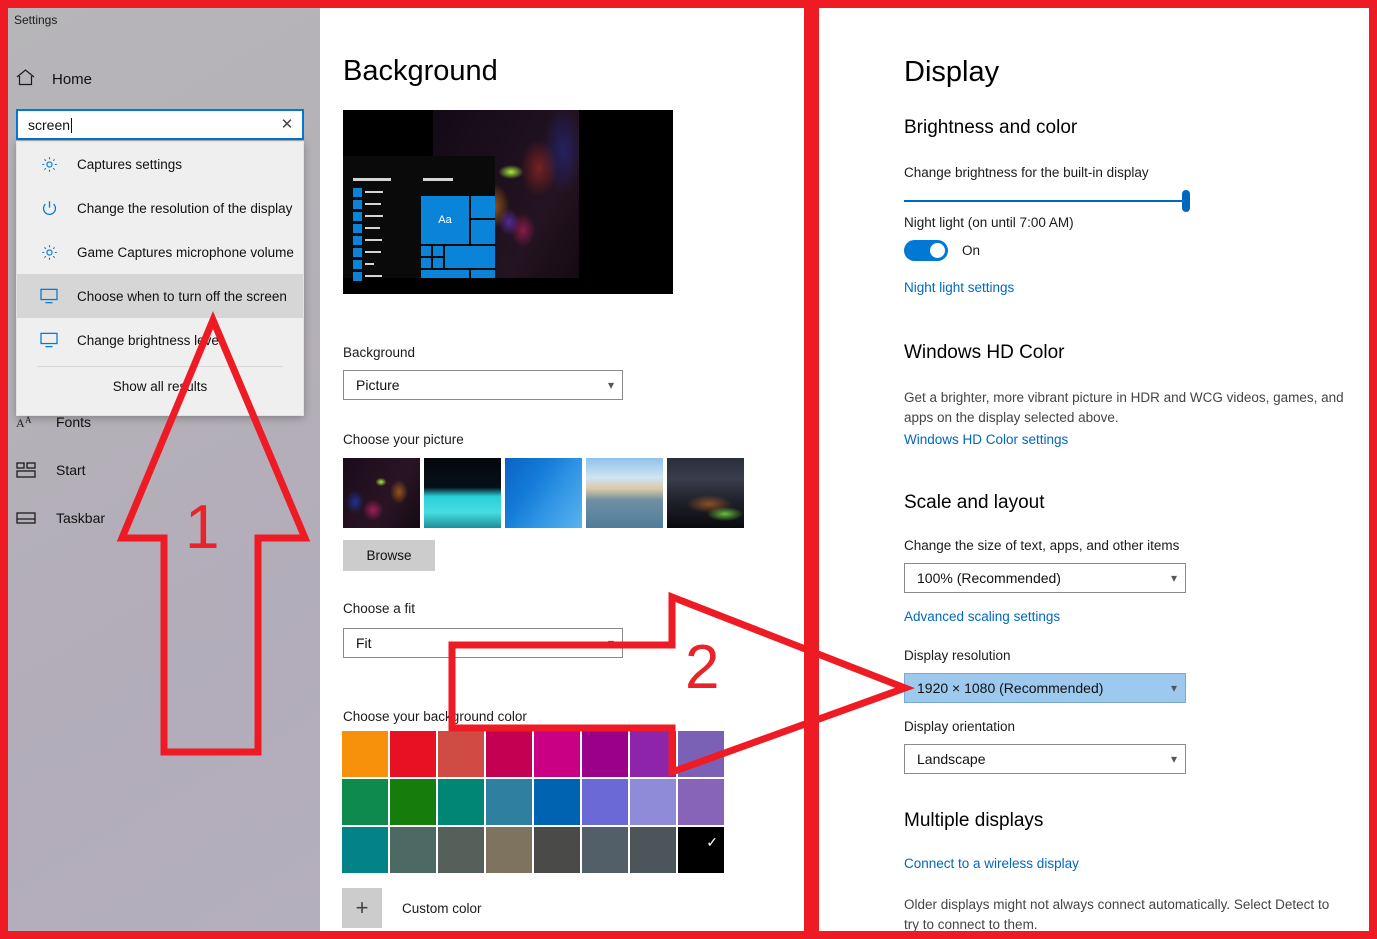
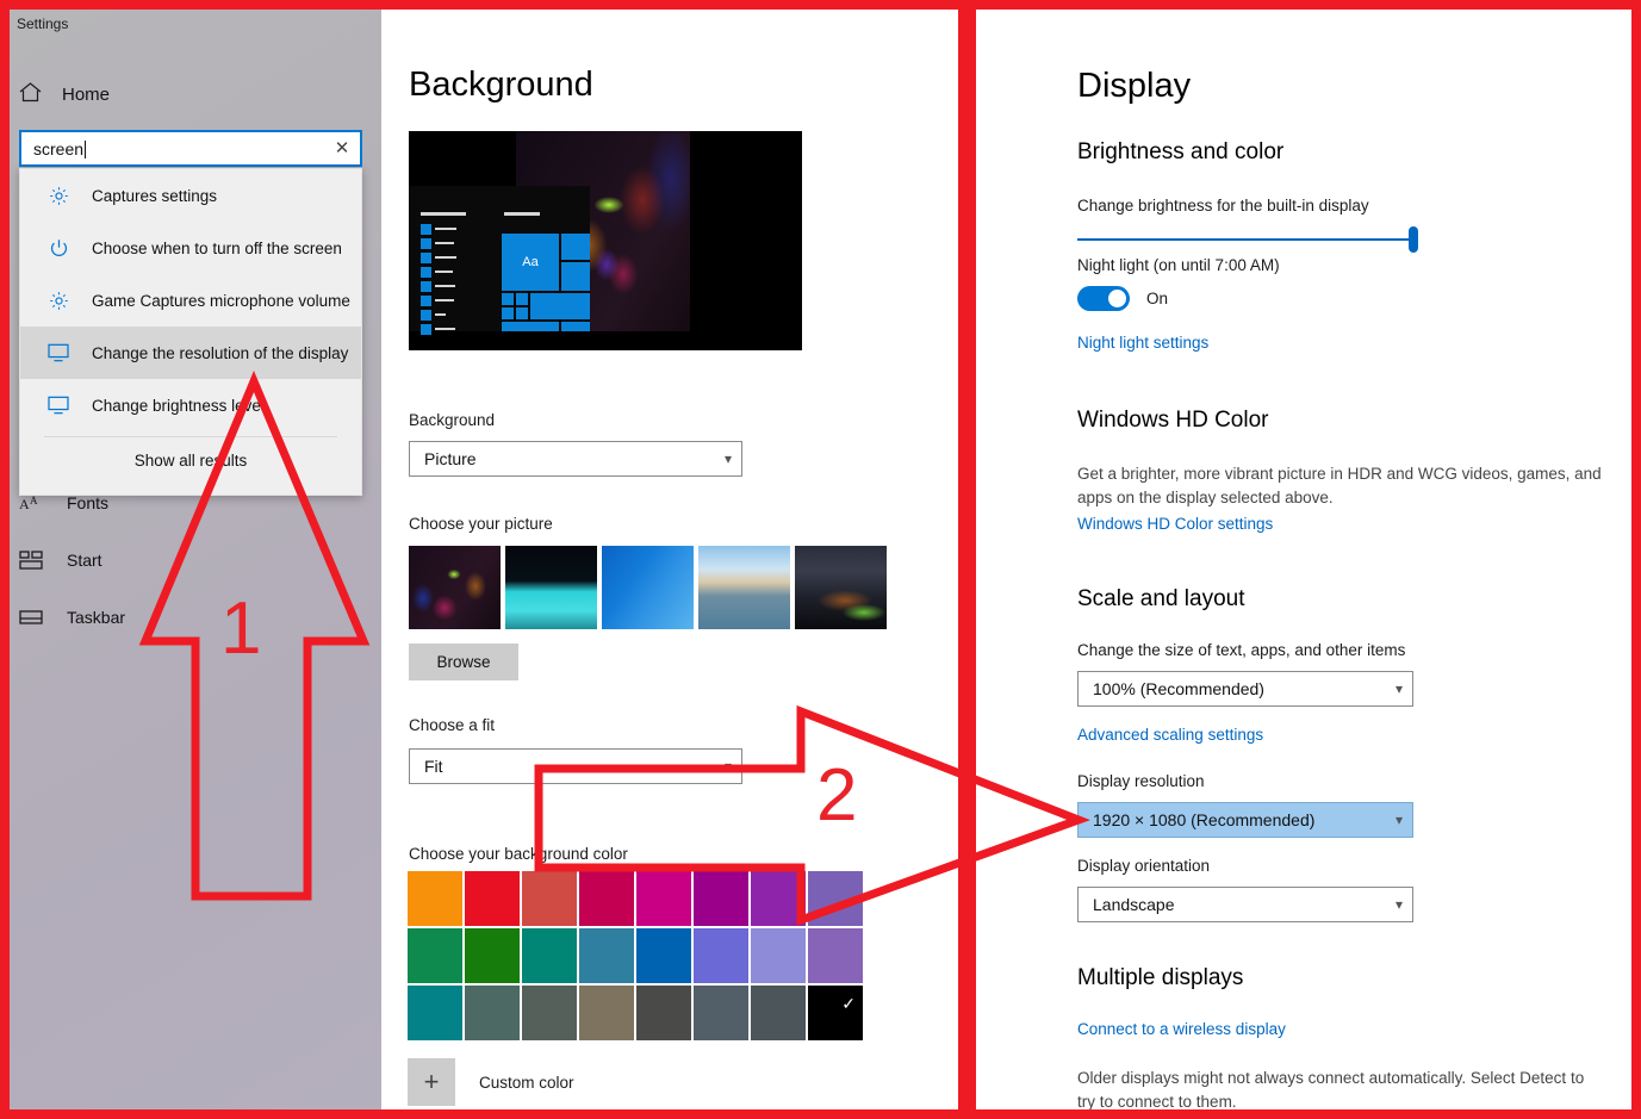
  Settings
  Home
  A
  A
  Fonts
  Start
  Taskbar
  screen
  ✕
  Captures settings
- Change the resolution of the display
+ Choose when to turn off the screen
  Game Captures microphone volume
- Choose when to turn off the screen
+ Change the resolution of the display
  Change brightness lee
  Show all reults
  Background
  Aa
  Background
  Picture
  ▾
  Choose your picture
  Browse
  Choose a fit
  Fit
  Choose your background color
  ✓
  +
  Custom color
  Display
  Brightness and color
  Change brightness for the built-in display
  Night light (on until 7:00 AM)
  On
  Night light settings
  Windows HD Color
  Get a brighter, more vibrant picture in HDR and WCG videos, games, and apps on the display selected above.
  Windows HD Color settings
  Scale and layout
  Change the size of text, apps, and other items
  100% (Recommended)
  ▾
  Advanced scaling settings
  Display resolution
  1920 × 1080 (Recommended)
  ▾
  Display orientation
  Landscape
  ▾
  Multiple displays
  Connect to a wireless display
  Older displays might not always connect automatically. Select Detect to try to connect to them.
  1
  2
